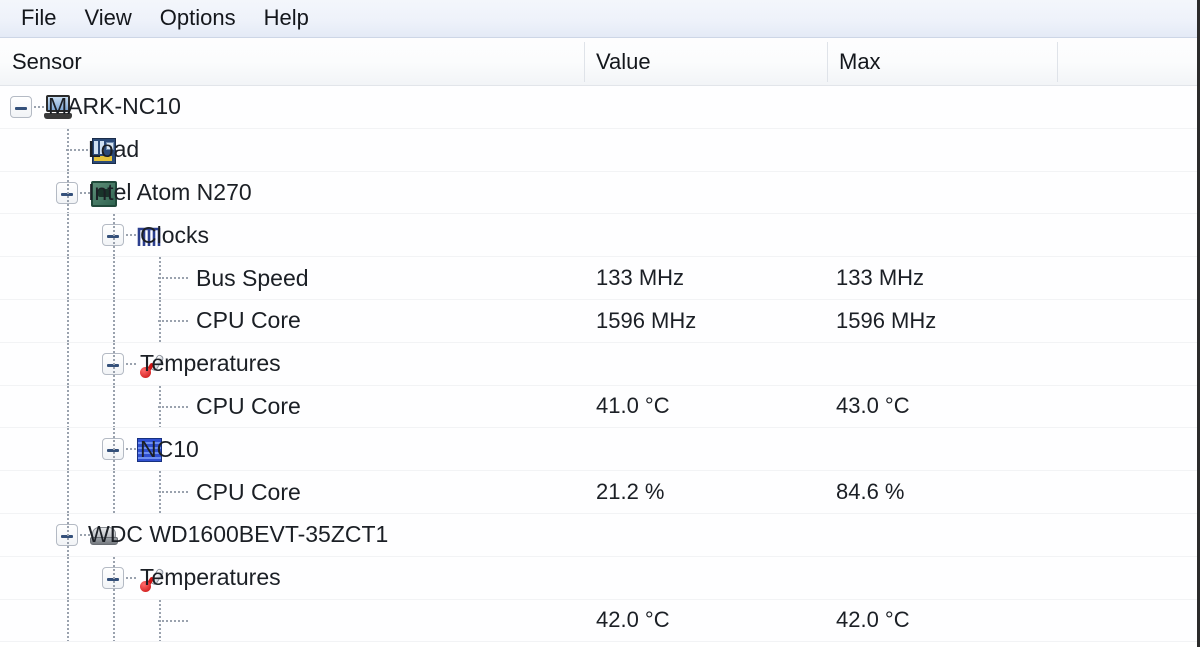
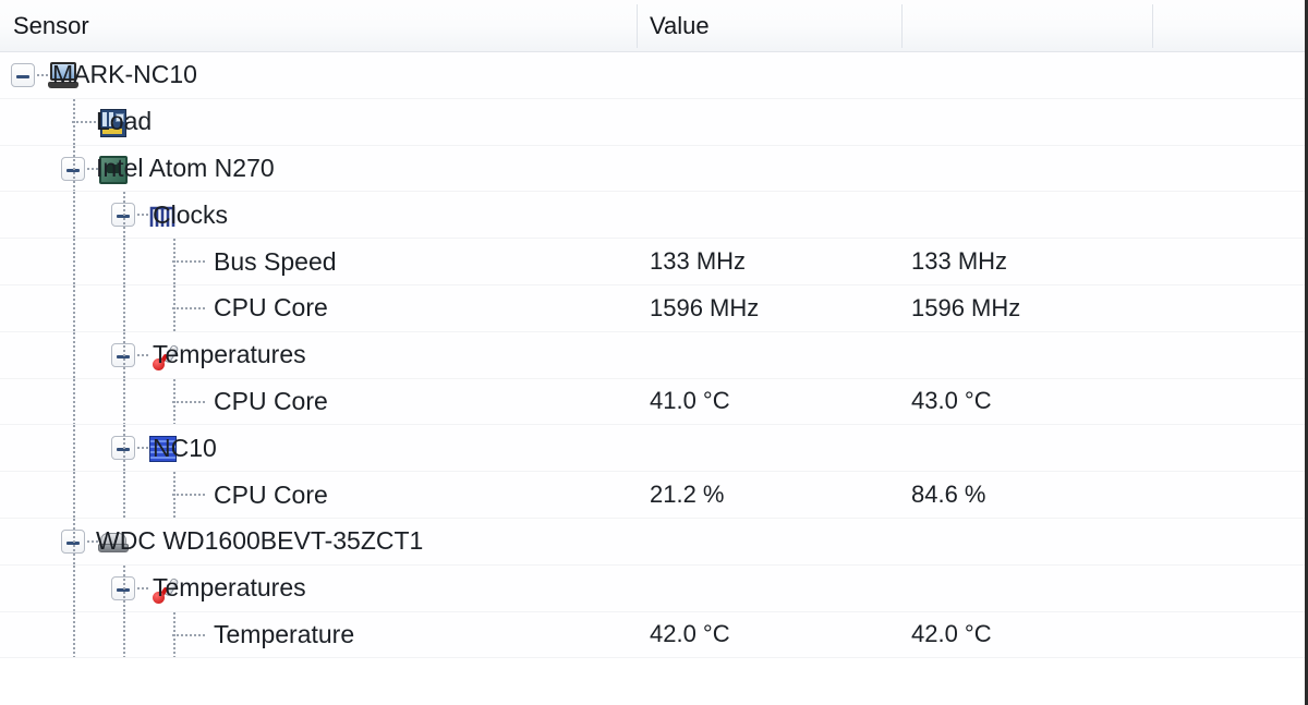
- File
- View
- Options
- Help
  Sensor
  Value
- Max
  MARK-NC10
  Load
  Intel Atom N270
  Clocks
  Bus Speed
  133 MHz
  133 MHz
  CPU Core
  1596 MHz
  1596 MHz
  Temperatures
  CPU Core
  41.0 °C
  43.0 °C
  NC10
  CPU Core
  21.2 %
  84.6 %
  WDC WD1600BEVT-35ZCT1
  Temperatures
+ Temperature
  42.0 °C
  42.0 °C
